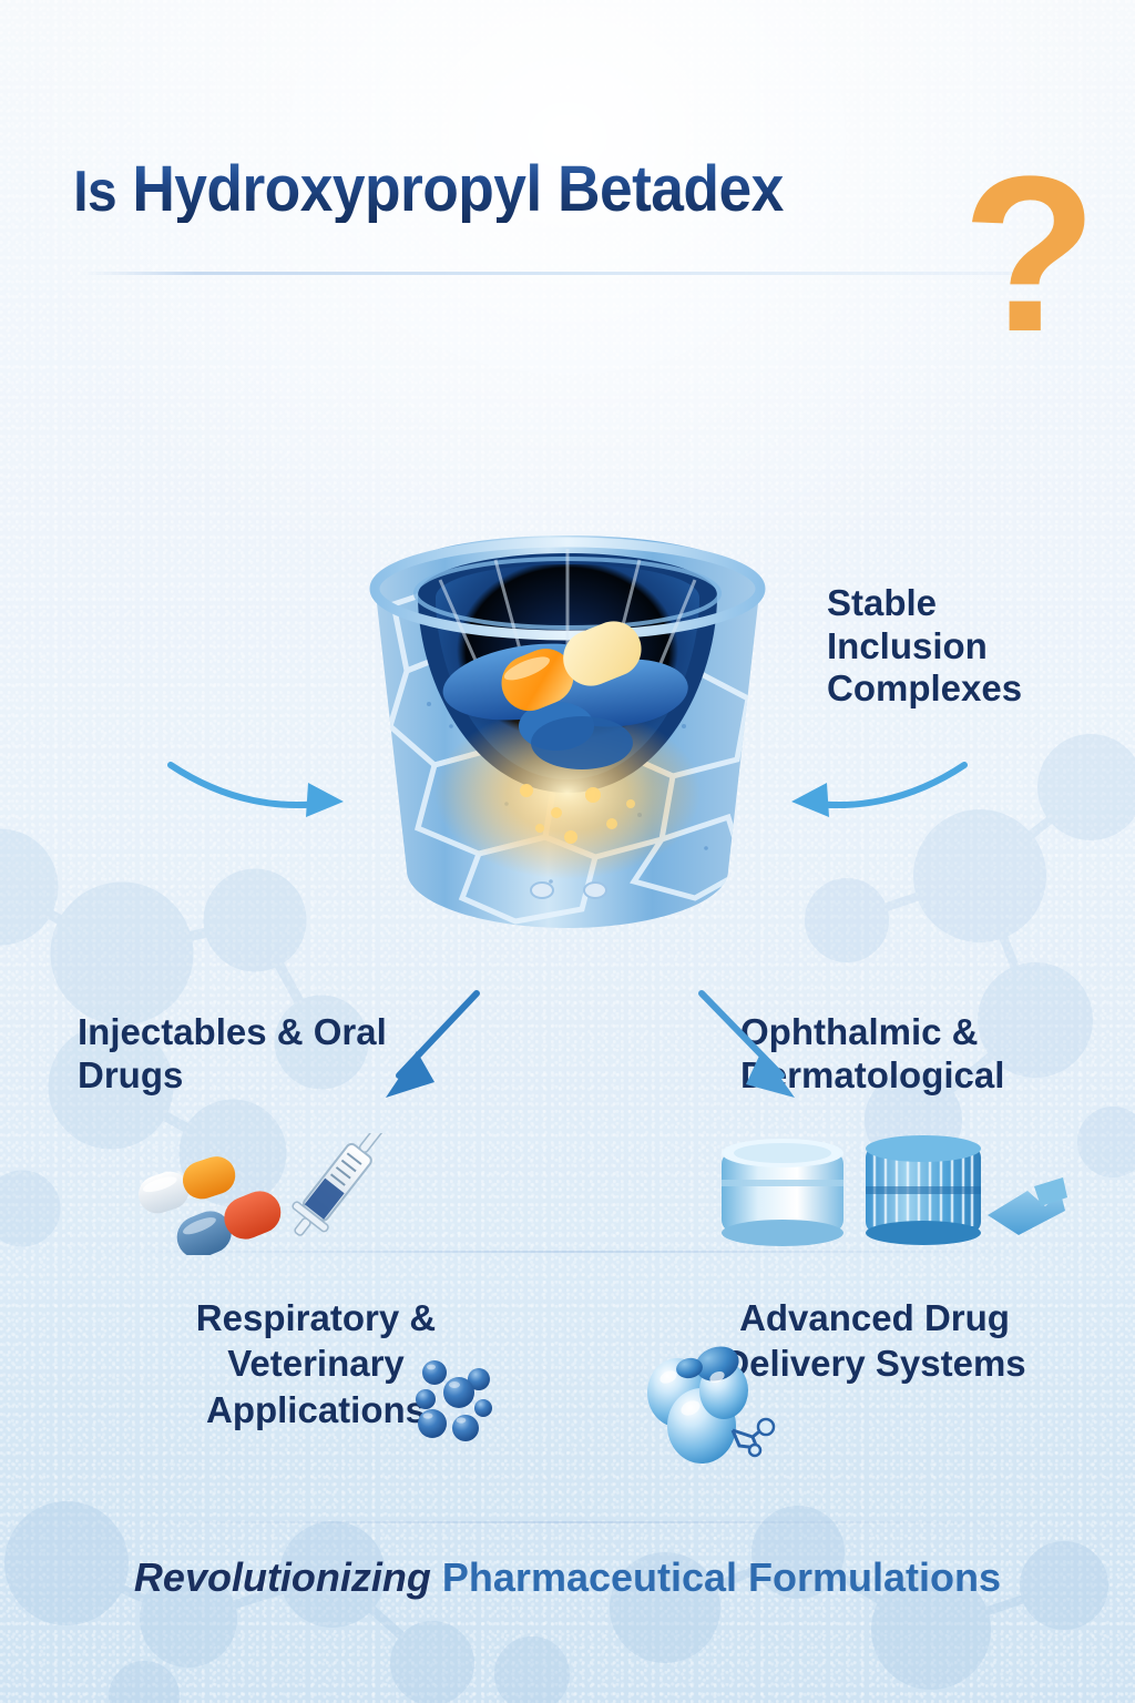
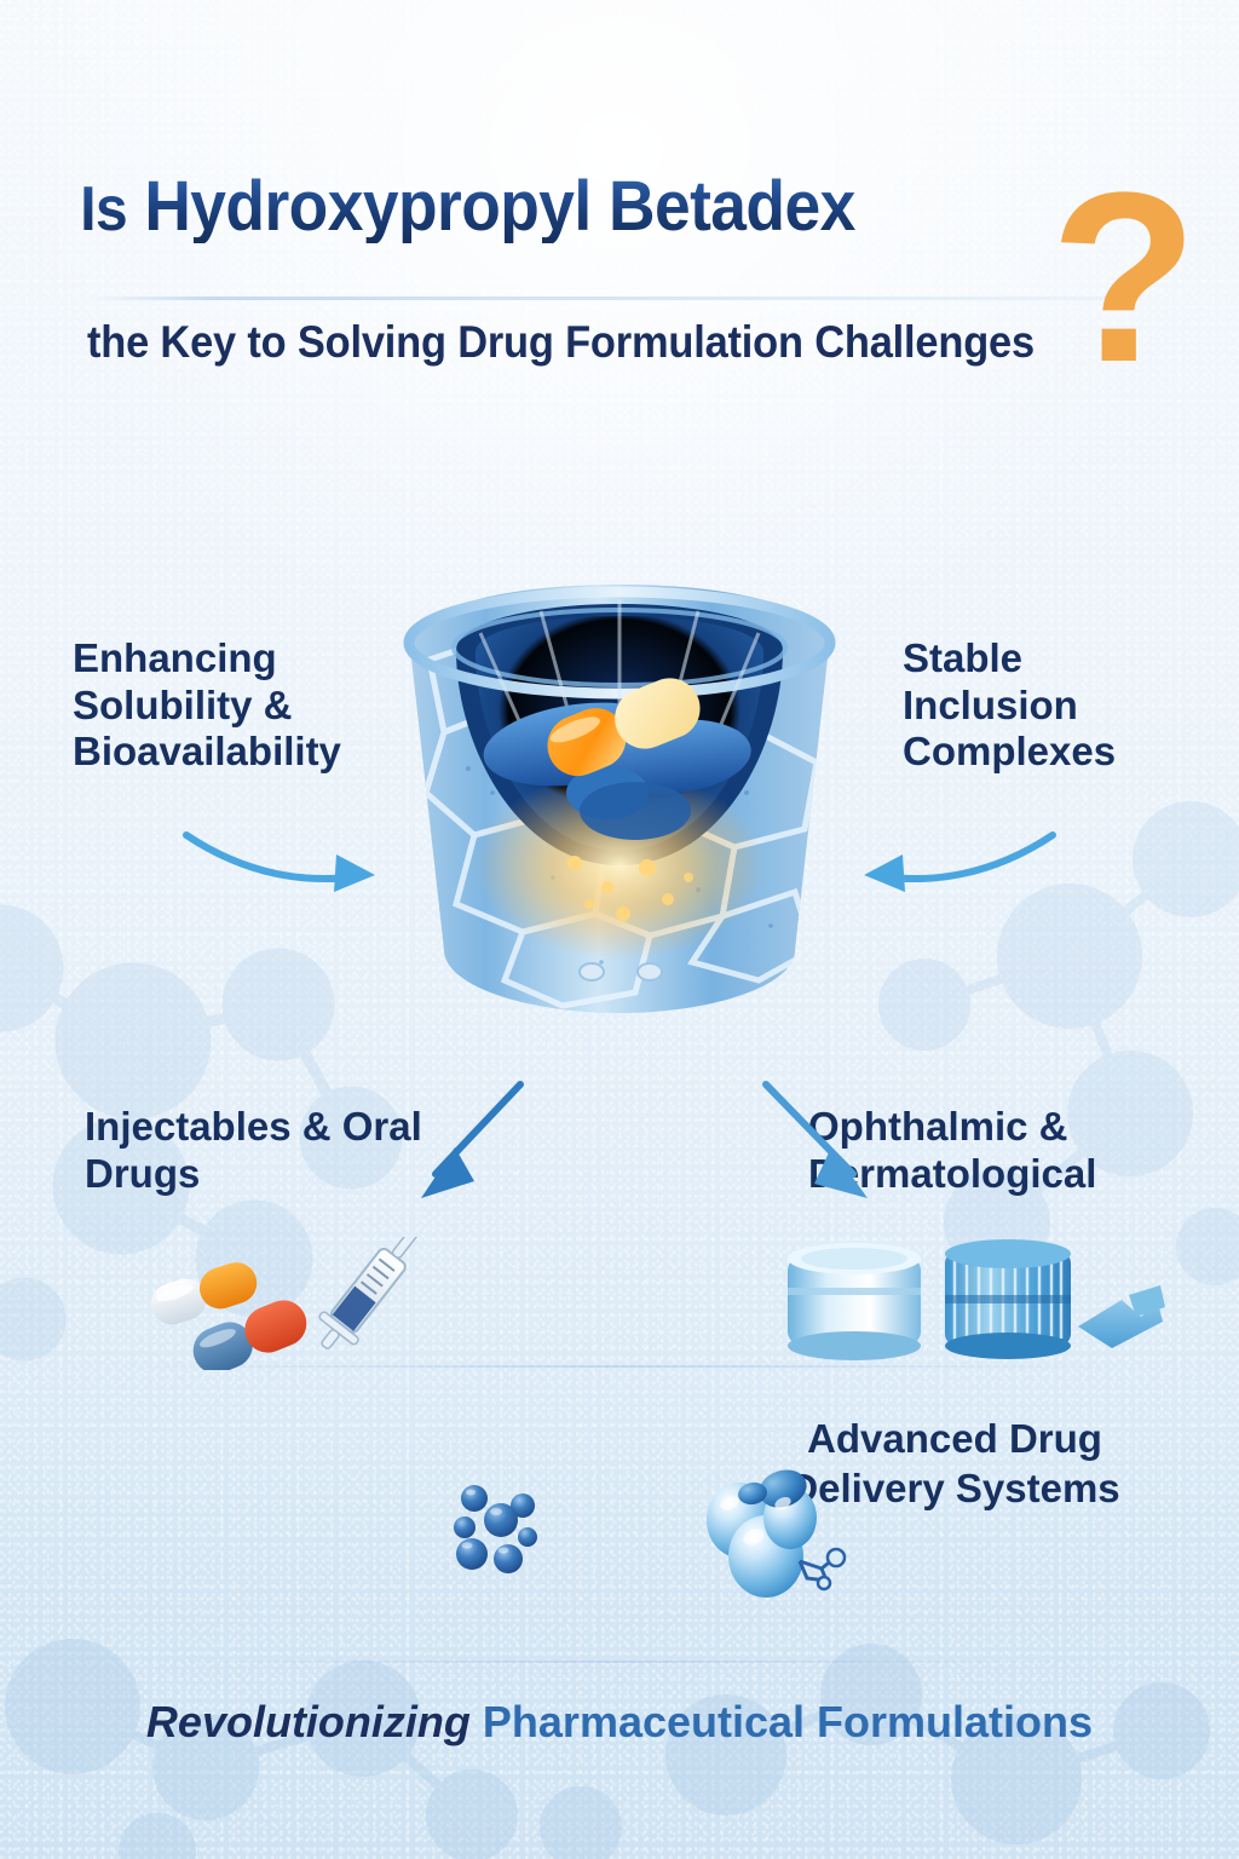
  Is Hydroxypropyl Betadex
+ the Key to Solving Drug Formulation Challenges
  ?
+ Enhancing Solubility & Bioavailability
  Stable Inclusion Complexes
  Injectables & Oral Drugs
  Ophthalmic & rmatological
- Respiratory & Veterinary Applications
  Advanced Drug elivery Systems
  Revolutionizing Pharmaceutical Formulations
